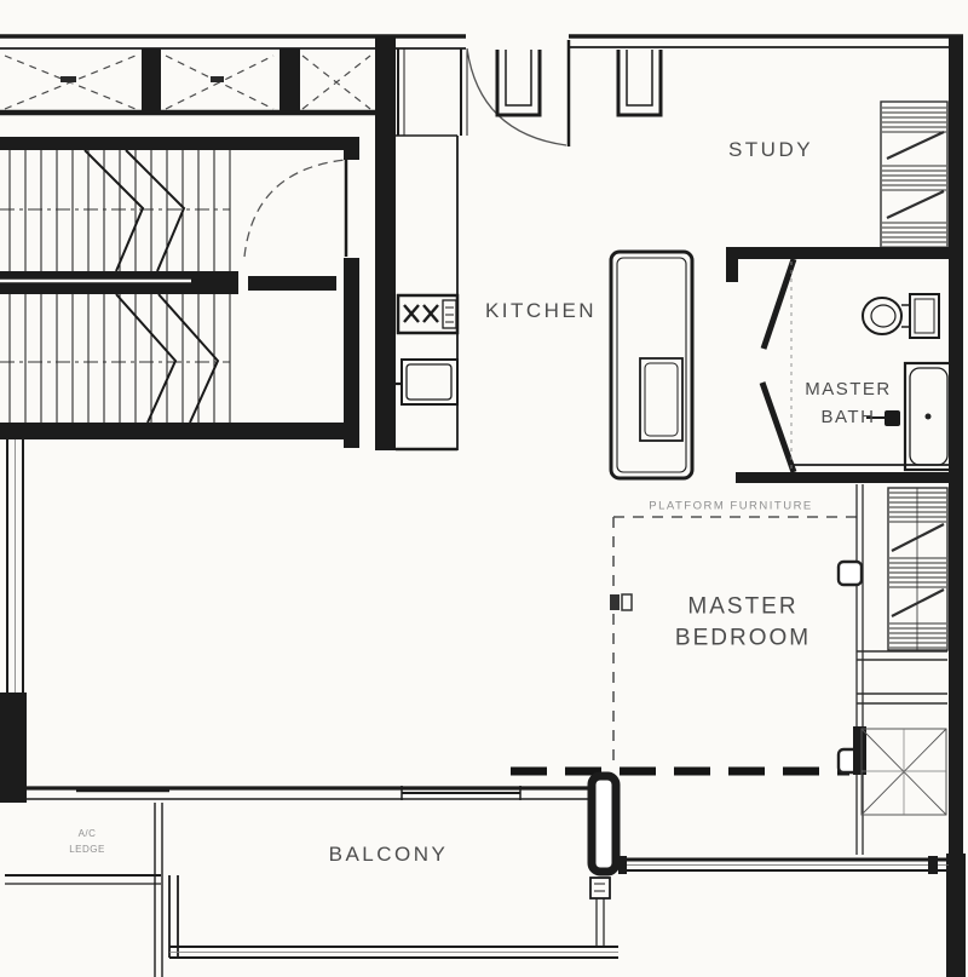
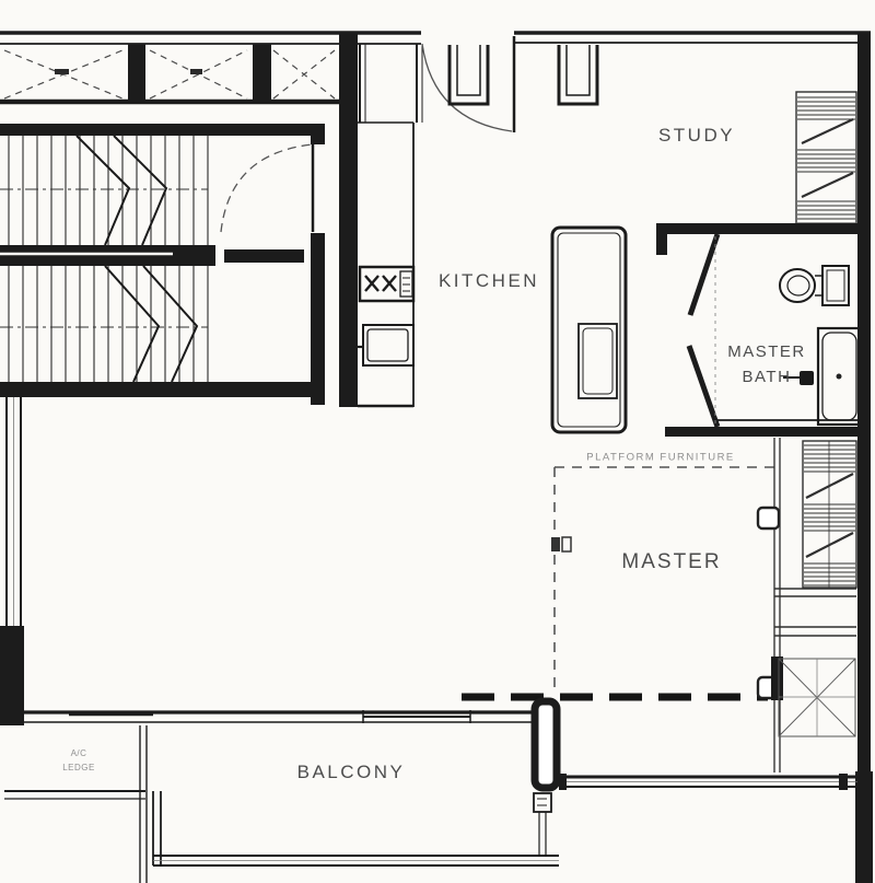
  STUDY
  KITCHEN
  MASTER
  BATH
  MASTER
- BEDROOM
  BALCONY
  A/C
  LEDGE
  PLATFORM FURNITURE
